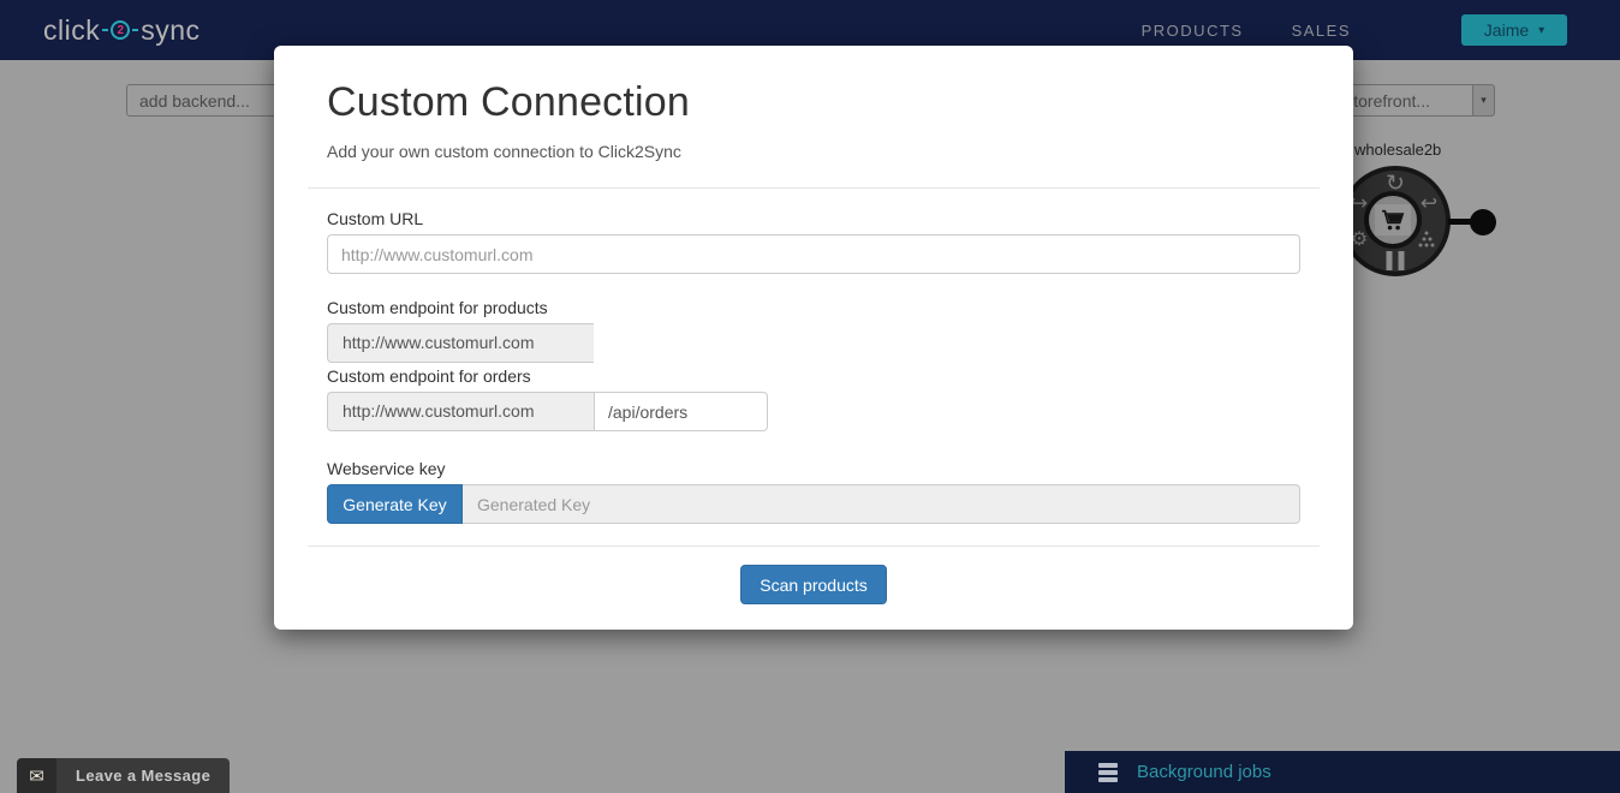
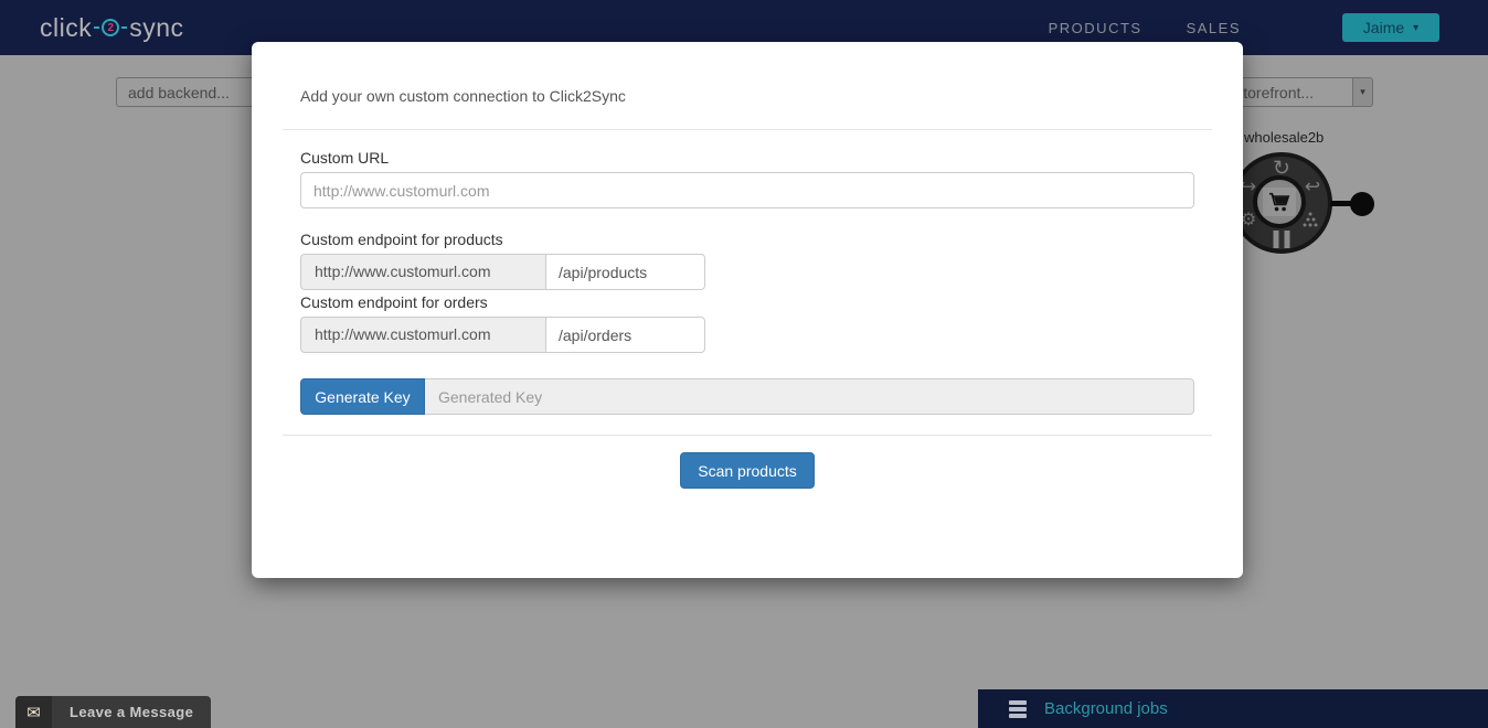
  add backend...
  torefront...
  ▾
  wholesale2b
  ↻
  ↪
  ↩
  ⚙
  click
  2
  sync
  PRODUCTS
  SALES
  Jaime
  ▾
- Custom Connection
  Add your own custom connection to Click2Sync
  Custom URL
  http://www.customurl.com
  Custom endpoint for products
  http://www.customurl.com
+ /api/products
  Custom endpoint for orders
  http://www.customurl.com
  /api/orders
- Webservice key
  Generate Key
  Generated Key
  Scan products
  ✉
  Leave a Message
  Background jobs
